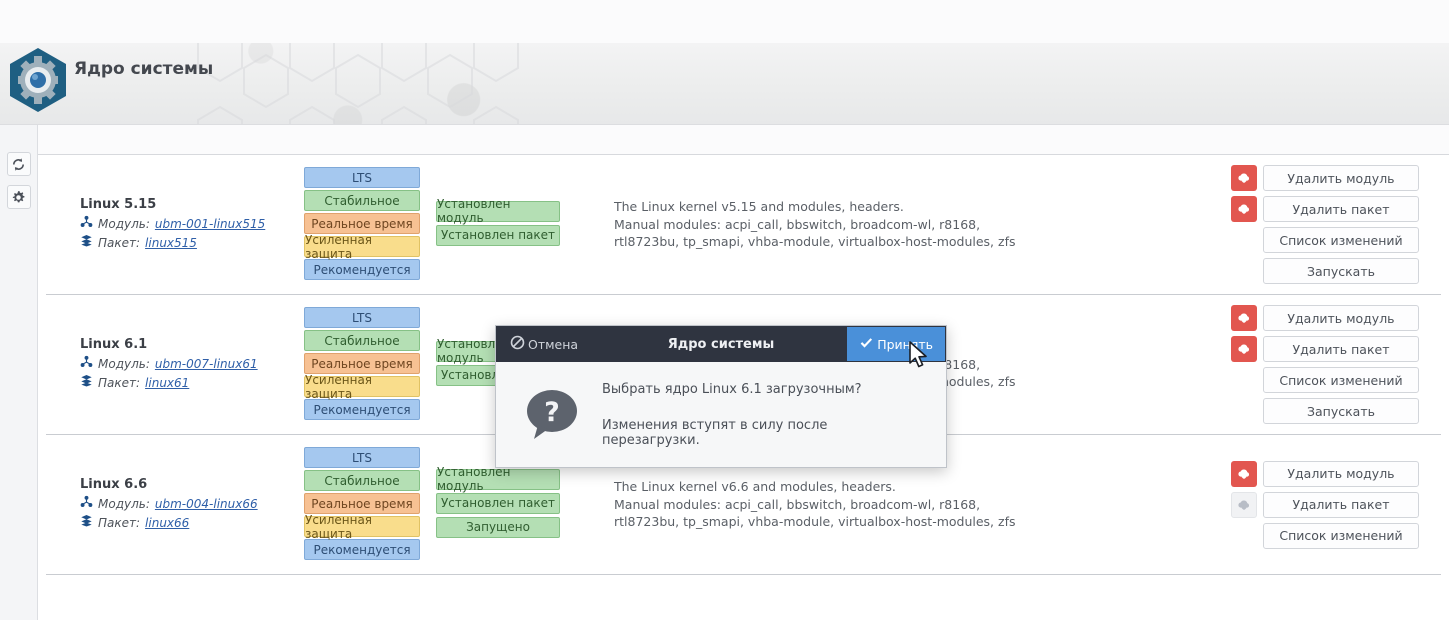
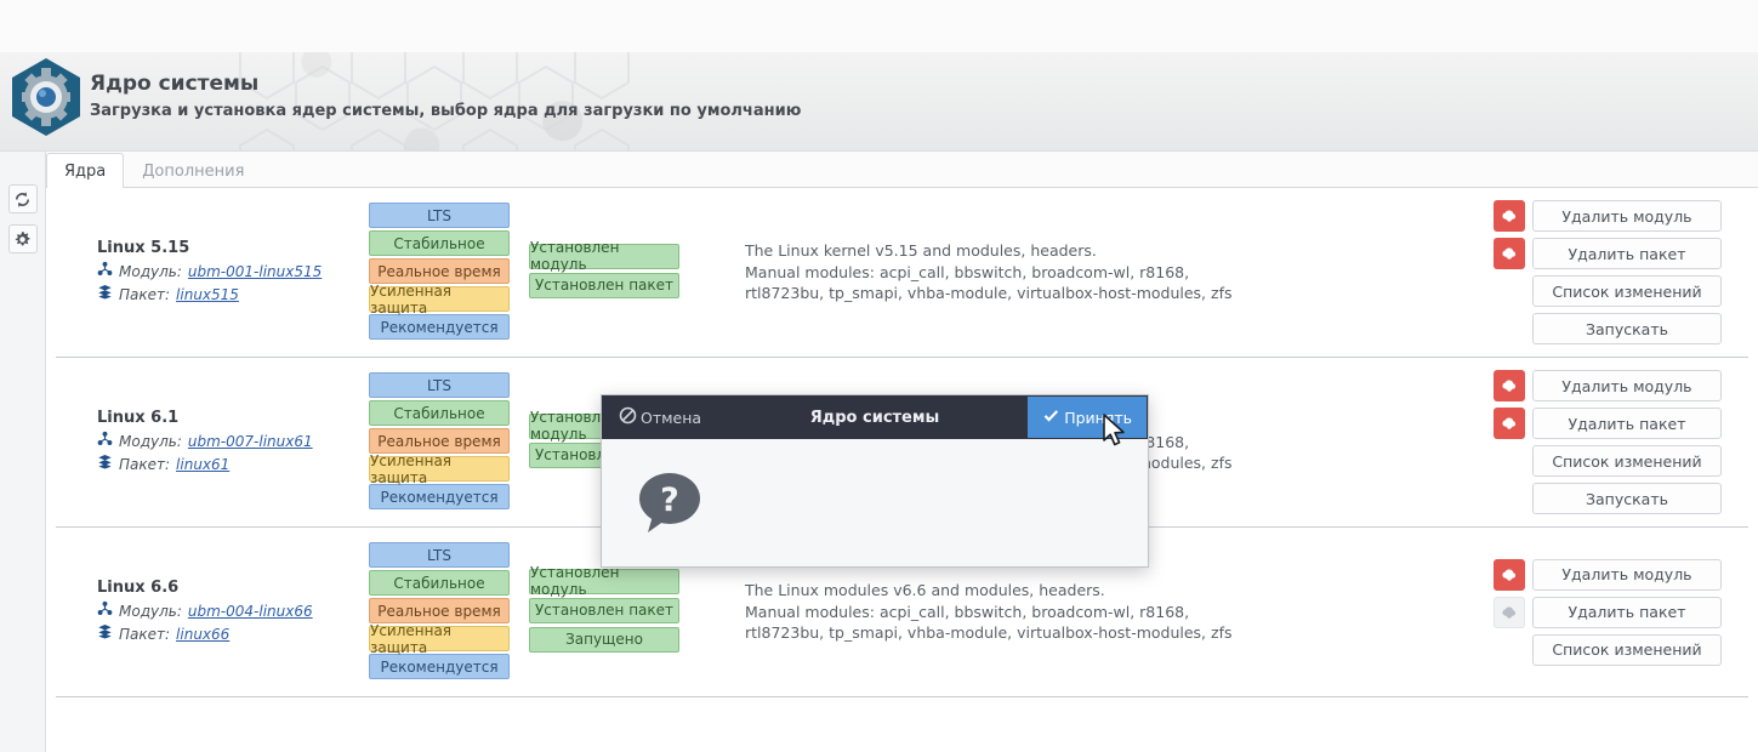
  Ядро системы
+ Загрузка и установка ядер системы, выбор ядра для загрузки по умолчанию
+ Ядра
+ Дополнения
  Linux 5.15
  Модуль:
  ubm-001-linux515
  Пакет:
  linux515
  LTS
  Стабильное
  Реальное время
  Усиленная защита
  Рекомендуется
  Установлен модуль
  Установлен пакет
  The Linux kernel v5.15 and modules, headers.
  Manual modules: acpi_call, bbswitch, broadcom-wl, r8168,
  rtl8723bu, tp_smapi, vhba-module, virtualbox-host-modules, zfs
  Удалить модуль
  Удалить пакет
  Список изменений
  Запускать
  Linux 6.1
  Модуль:
  ubm-007-linux61
  Пакет:
  linux61
  LTS
  Стабильное
  Реальное время
  Усиленная защита
  Рекомендуется
  Установл модуль
  Удалить модуль
  Удалить пакет
  Список изменений
  Запускать
  Linux 6.6
  Модуль:
  ubm-004-linux66
  Пакет:
  linux66
  LTS
  Стабильное
  Реальное время
  Усиленная защита
  Рекомендуется
  Установлен модуль
  Установлен пакет
  Запущено
- The Linux kernel v6.6 and modules, headers.
+ The Linux modules v6.6 and modules, headers.
  Manual modules: acpi_call, bbswitch, broadcom-wl, r8168,
  rtl8723bu, tp_smapi, vhba-module, virtualbox-host-modules, zfs
  Удалить модуль
  Удалить пакет
  Список изменений
  Отмена
  Ядро системы
  Принять
  ?
- Выбрать ядро Linux 6.1 загрузочным?
- Изменения вступят в силу после перезагрузки.
